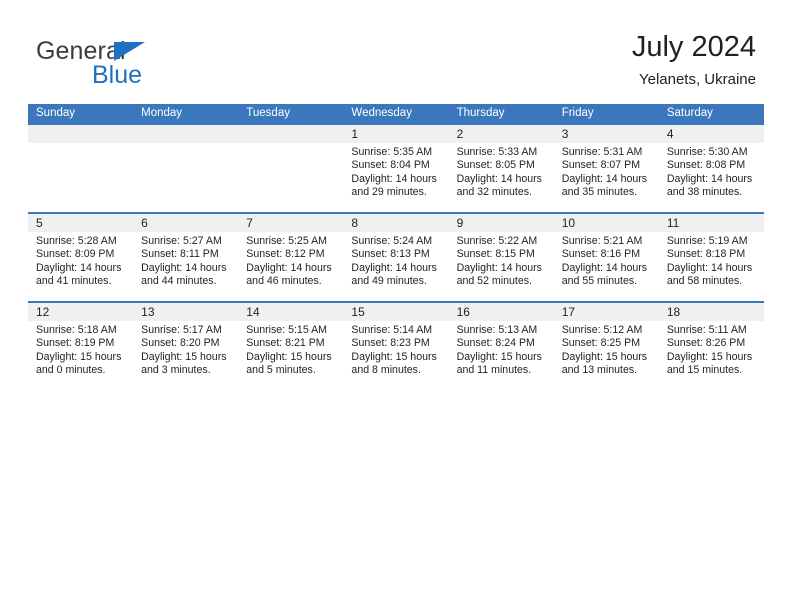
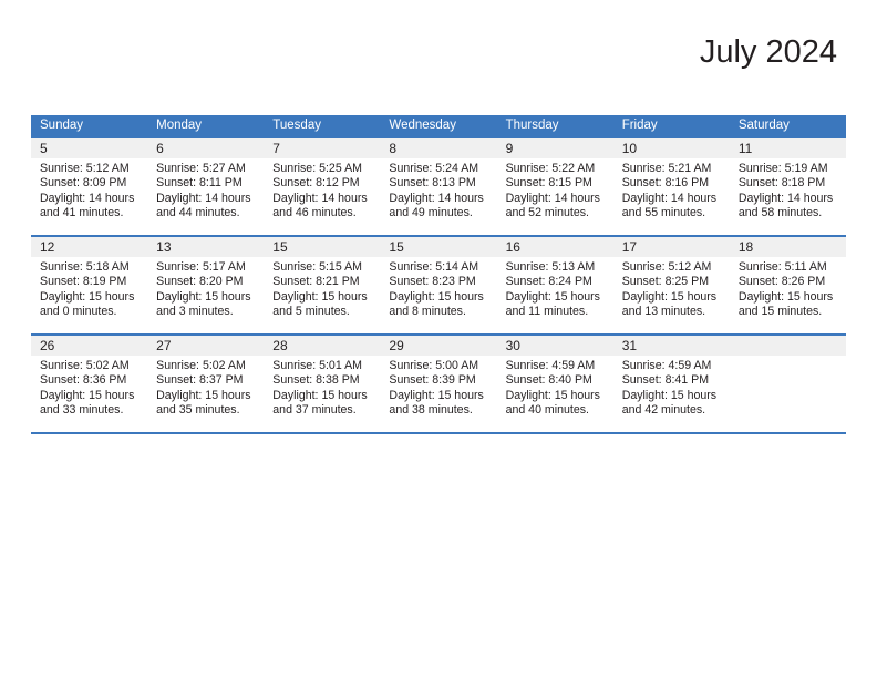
- General
- Blue
  July 2024
- Yelanets, Ukraine
  Sunday	Monday	Tuesday	Wednesday	Thursday	Friday	Saturday
- 			1Sunrise: 5:35 AMSunset: 8:04 PMDaylight: 14 hoursand 29 minutes.	2Sunrise: 5:33 AMSunset: 8:05 PMDaylight: 14 hoursand 32 minutes.	3Sunrise: 5:31 AMSunset: 8:07 PMDaylight: 14 hoursand 35 minutes.	4Sunrise: 5:30 AMSunset: 8:08 PMDaylight: 14 hoursand 38 minutes.
- 5Sunrise: 5:28 AMSunset: 8:09 PMDaylight: 14 hoursand 41 minutes.	6Sunrise: 5:27 AMSunset: 8:11 PMDaylight: 14 hoursand 44 minutes.	7Sunrise: 5:25 AMSunset: 8:12 PMDaylight: 14 hoursand 46 minutes.	8Sunrise: 5:24 AMSunset: 8:13 PMDaylight: 14 hoursand 49 minutes.	9Sunrise: 5:22 AMSunset: 8:15 PMDaylight: 14 hoursand 52 minutes.	10Sunrise: 5:21 AMSunset: 8:16 PMDaylight: 14 hoursand 55 minutes.	11Sunrise: 5:19 AMSunset: 8:18 PMDaylight: 14 hoursand 58 minutes.
+ 5Sunrise: 5:12 AMSunset: 8:09 PMDaylight: 14 hoursand 41 minutes.	6Sunrise: 5:27 AMSunset: 8:11 PMDaylight: 14 hoursand 44 minutes.	7Sunrise: 5:25 AMSunset: 8:12 PMDaylight: 14 hoursand 46 minutes.	8Sunrise: 5:24 AMSunset: 8:13 PMDaylight: 14 hoursand 49 minutes.	9Sunrise: 5:22 AMSunset: 8:15 PMDaylight: 14 hoursand 52 minutes.	10Sunrise: 5:21 AMSunset: 8:16 PMDaylight: 14 hoursand 55 minutes.	11Sunrise: 5:19 AMSunset: 8:18 PMDaylight: 14 hoursand 58 minutes.
- 12Sunrise: 5:18 AMSunset: 8:19 PMDaylight: 15 hoursand 0 minutes.	13Sunrise: 5:17 AMSunset: 8:20 PMDaylight: 15 hoursand 3 minutes.	14Sunrise: 5:15 AMSunset: 8:21 PMDaylight: 15 hoursand 5 minutes.	15Sunrise: 5:14 AMSunset: 8:23 PMDaylight: 15 hoursand 8 minutes.	16Sunrise: 5:13 AMSunset: 8:24 PMDaylight: 15 hoursand 11 minutes.	17Sunrise: 5:12 AMSunset: 8:25 PMDaylight: 15 hoursand 13 minutes.	18Sunrise: 5:11 AMSunset: 8:26 PMDaylight: 15 hoursand 15 minutes.
+ 12Sunrise: 5:18 AMSunset: 8:19 PMDaylight: 15 hoursand 0 minutes.	13Sunrise: 5:17 AMSunset: 8:20 PMDaylight: 15 hoursand 3 minutes.	15Sunrise: 5:15 AMSunset: 8:21 PMDaylight: 15 hoursand 5 minutes.	15Sunrise: 5:14 AMSunset: 8:23 PMDaylight: 15 hoursand 8 minutes.	16Sunrise: 5:13 AMSunset: 8:24 PMDaylight: 15 hoursand 11 minutes.	17Sunrise: 5:12 AMSunset: 8:25 PMDaylight: 15 hoursand 13 minutes.	18Sunrise: 5:11 AMSunset: 8:26 PMDaylight: 15 hoursand 15 minutes.
+ 26Sunrise: 5:02 AMSunset: 8:36 PMDaylight: 15 hoursand 33 minutes.	27Sunrise: 5:02 AMSunset: 8:37 PMDaylight: 15 hoursand 35 minutes.	28Sunrise: 5:01 AMSunset: 8:38 PMDaylight: 15 hoursand 37 minutes.	29Sunrise: 5:00 AMSunset: 8:39 PMDaylight: 15 hoursand 38 minutes.	30Sunrise: 4:59 AMSunset: 8:40 PMDaylight: 15 hoursand 40 minutes.	31Sunrise: 4:59 AMSunset: 8:41 PMDaylight: 15 hoursand 42 minutes.
